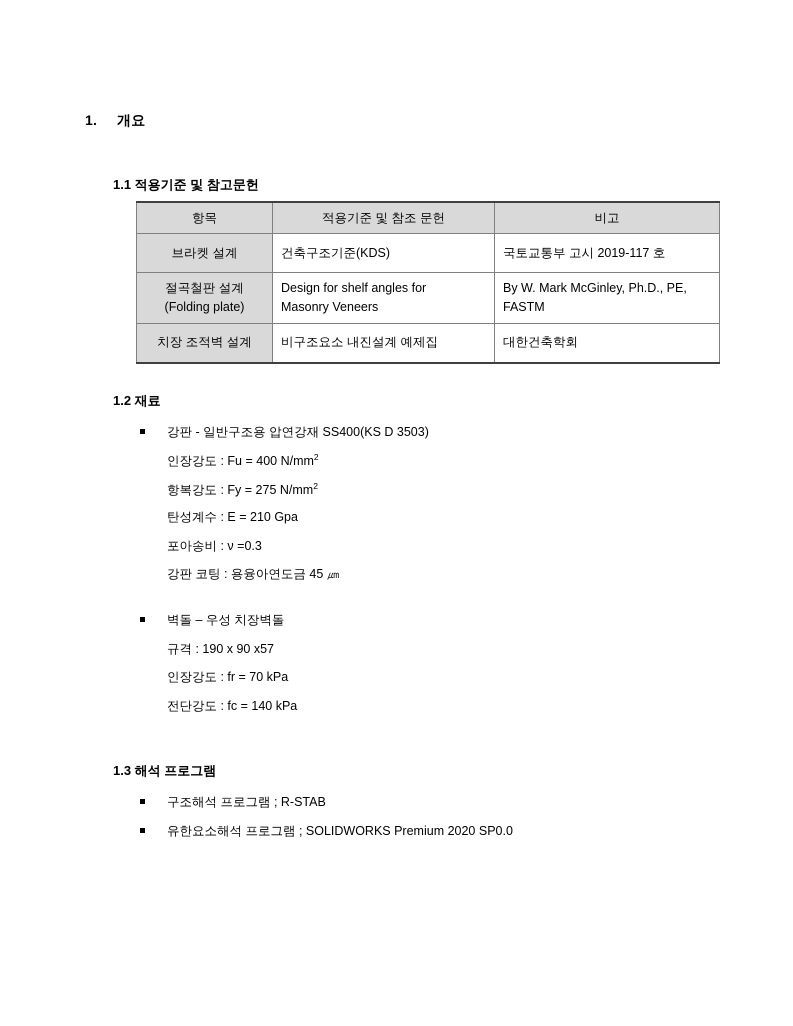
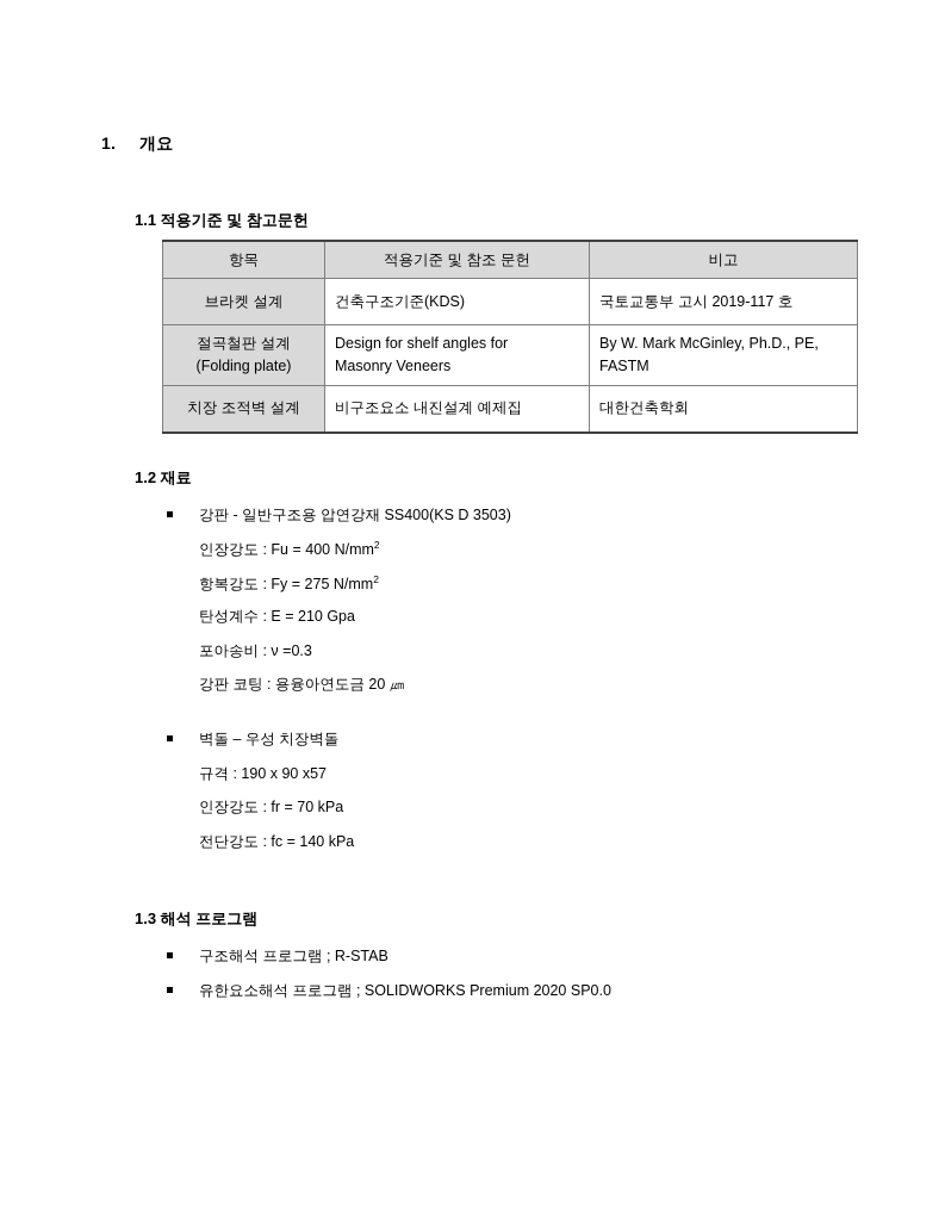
  1. 개요
  1.1 적용기준 및 참고문헌
  항목	적용기준 및 참조 문헌	비고
  브라켓 설계	건축구조기준(KDS)	국토교통부 고시 2019-117 호
  절곡철판 설계 (Folding plate)	Design for shelf angles for Masonry Veneers	By W. Mark McGinley, Ph.D., PE, FASTM
  치장 조적벽 설계	비구조요소 내진설계 예제집	대한건축학회
  1.2 재료
  강판 - 일반구조용 압연강재 SS400(KS D 3503)
  인장강도 : Fu = 400 N/mm2
  항복강도 : Fy = 275 N/mm2
  탄성계수 : E = 210 Gpa
  포아송비 : ν =0.3
- 강판 코팅 : 용융아연도금 45 ㎛
+ 강판 코팅 : 용융아연도금 20 ㎛
  벽돌 – 우성 치장벽돌
  규격 : 190 x 90 x57
  인장강도 : fr = 70 kPa
  전단강도 : fc = 140 kPa
  1.3 해석 프로그램
  구조해석 프로그램 ; R-STAB
  유한요소해석 프로그램 ; SOLIDWORKS Premium 2020 SP0.0
